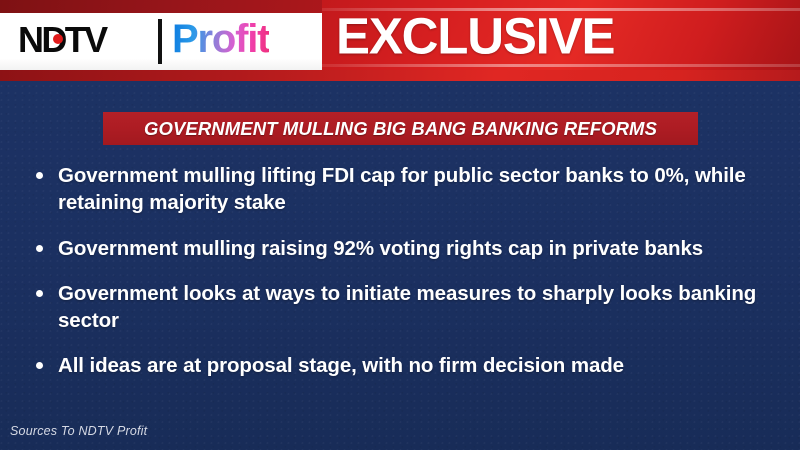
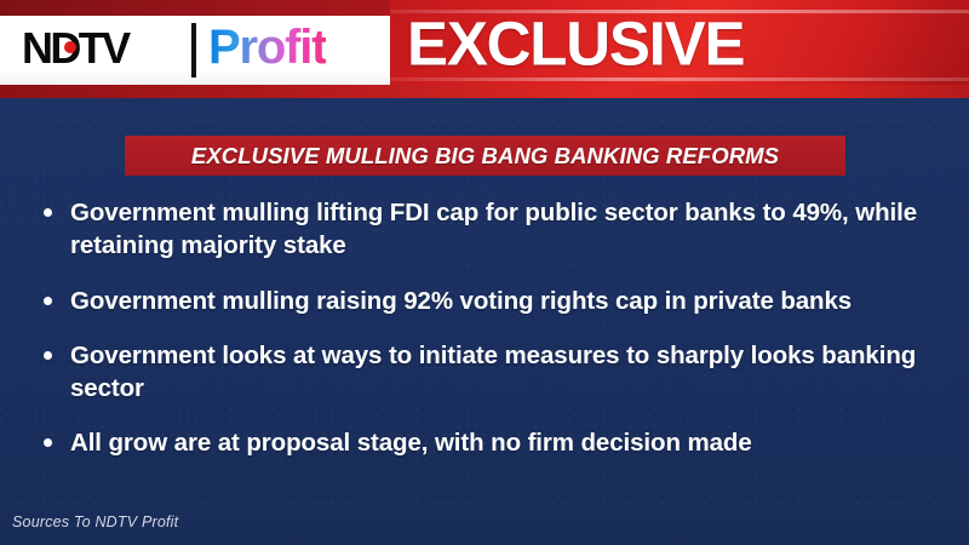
  NTV
  Profit
  EXCLUSIVE
- GOVERNMENT MULLING BIG BANG BANKING REFORMS
+ EXCLUSIVE MULLING BIG BANG BANKING REFORMS
- Government mulling lifting FDI cap for public sector banks to 0%, while retaining majority stake
+ Government mulling lifting FDI cap for public sector banks to 49%, while retaining majority stake
  Government mulling raising 92% voting rights cap in private banks
  Government looks at ways to initiate measures to sharply looks banking sector
- All ideas are at proposal stage, with no firm decision made
+ All grow are at proposal stage, with no firm decision made
  Sources To NDTV Profit
